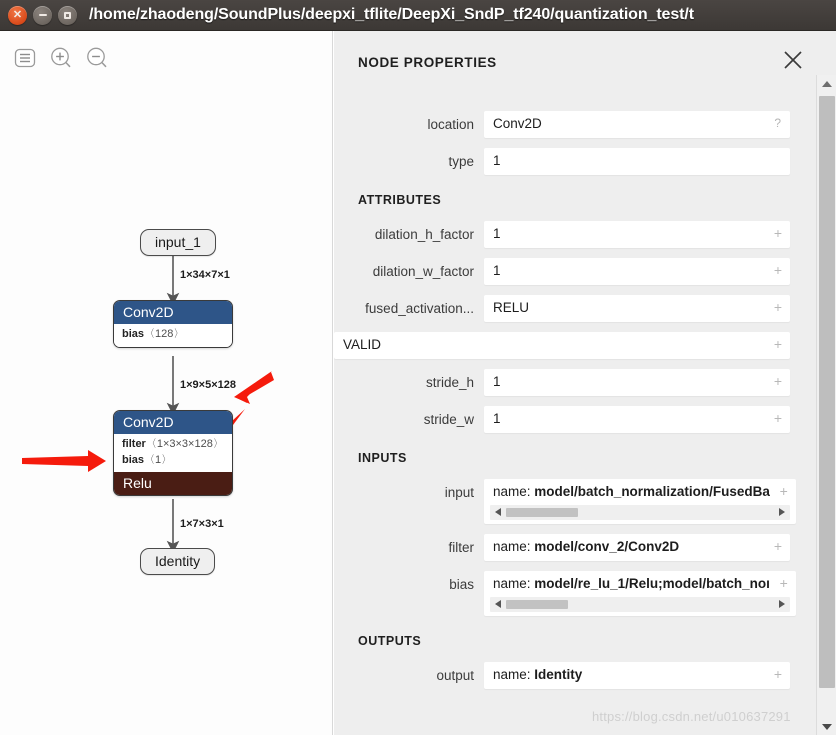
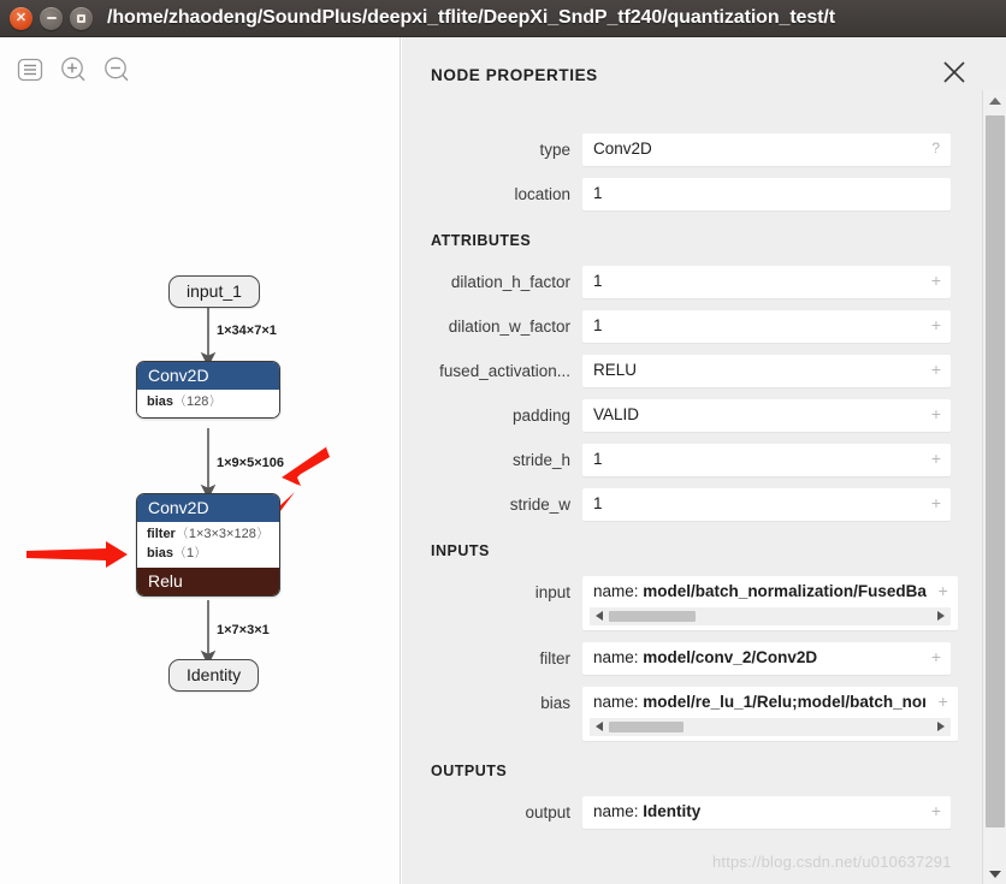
  ✕
  /home/zhaodeng/SoundPlus/deepxi_tflite/DeepXi_SndP_tf240/quantization_test/t
  input_1
  Conv2D
  bias〈128〉
  Conv2D
  filter〈1×3×3×128〉
  bias〈1〉
  Relu
  Identity
  1×34×7×1
- 1×9×5×128
+ 1×9×5×106
  1×7×3×1
  NODE PROPERTIES
- location
+ type
  Conv2D
  ?
- type
+ location
  1
  ATTRIBUTES
  dilation_h_factor
  1
  +
  dilation_w_factor
  1
  +
  fused_activation...
  RELU
  +
+ padding
  VALID
  +
  stride_h
  1
  +
  stride_w
  1
  +
  INPUTS
  input
  name: model/batch_normalization/FusedBa
  +
  filter
  name: model/conv_2/Conv2D
  +
  bias
  name: model/re_lu_1/Relu;model/batch_noı
  +
  OUTPUTS
  output
  name: Identity
  +
  https://blog.csdn.net/u010637291
